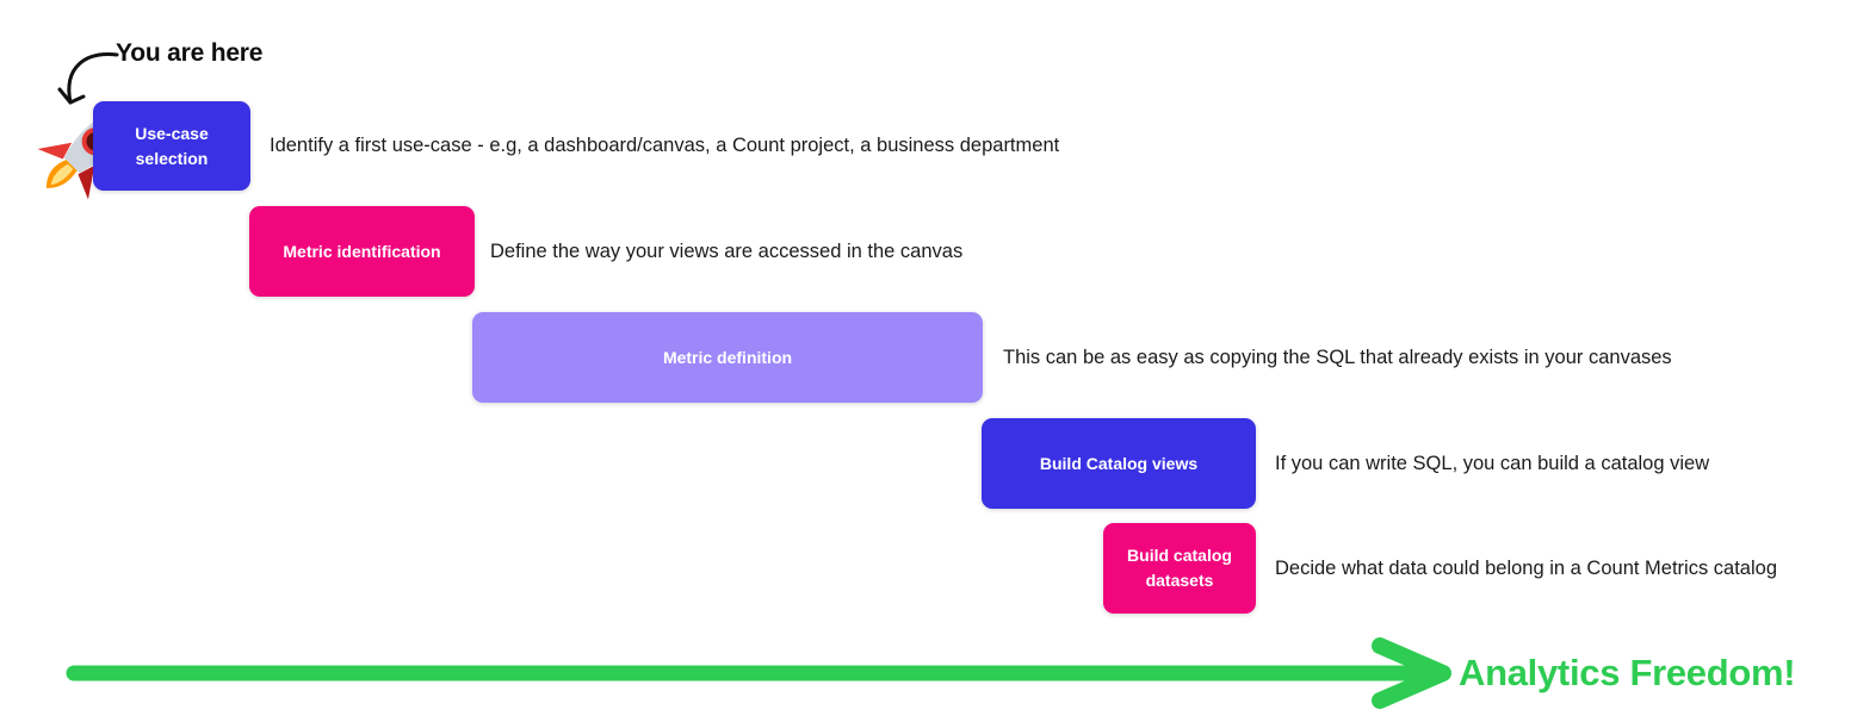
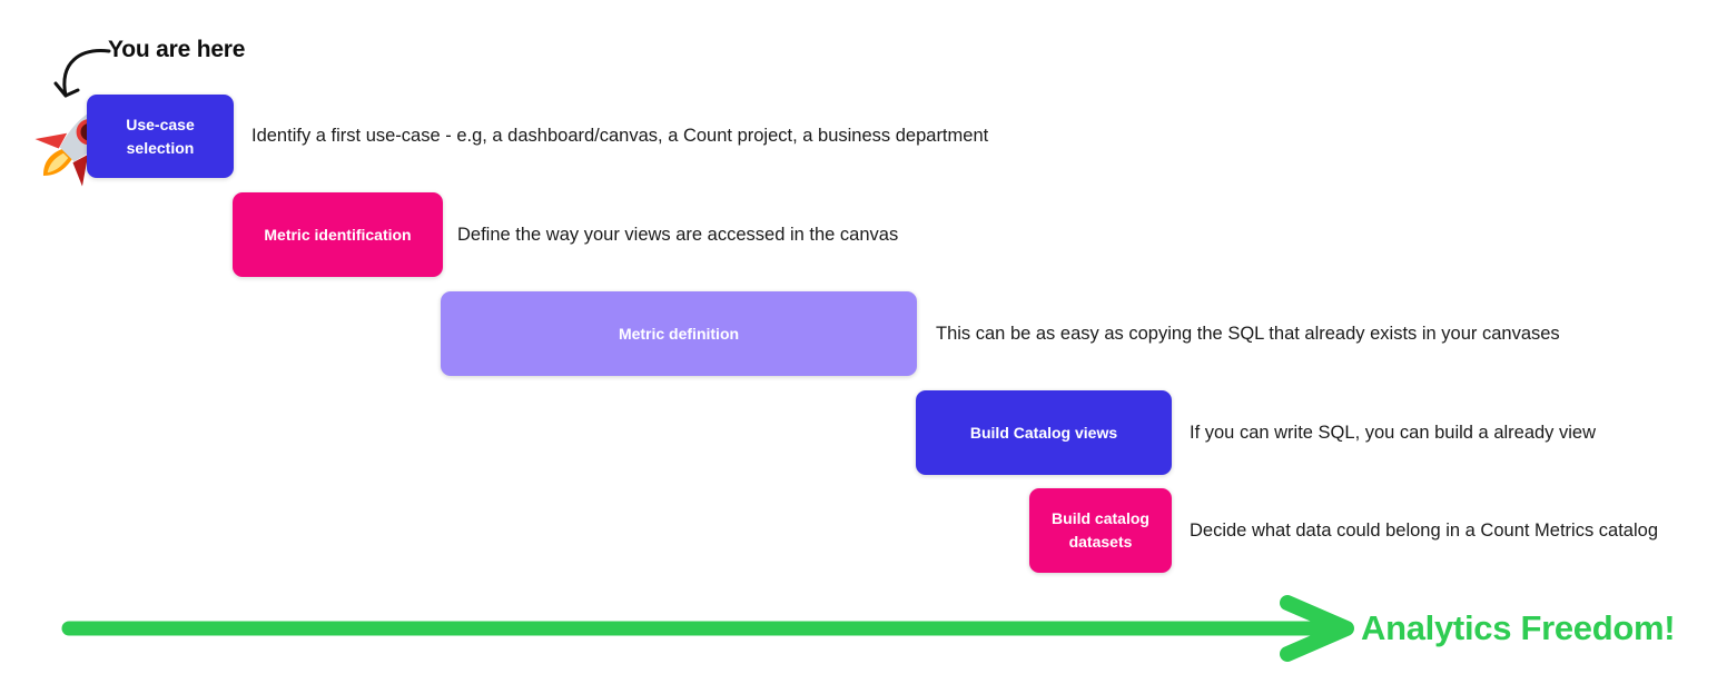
  You are here
  Use-case selection
  Identify a first use-case - e.g, a dashboard/canvas, a Count project, a business department
  Metric identification
  Define the way your views are accessed in the canvas
  Metric definition
  This can be as easy as copying the SQL that already exists in your canvases
  Build Catalog views
- If you can write SQL, you can build a catalog view
+ If you can write SQL, you can build a already view
  Build catalog datasets
  Decide what data could belong in a Count Metrics catalog
  Analytics Freedom!
